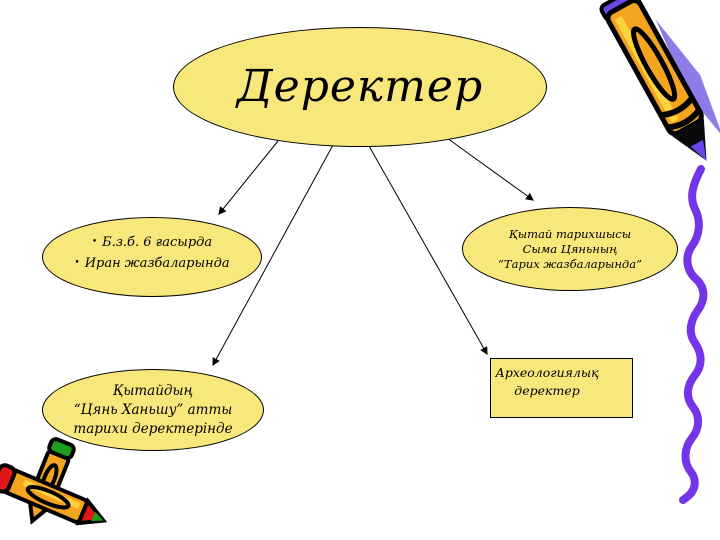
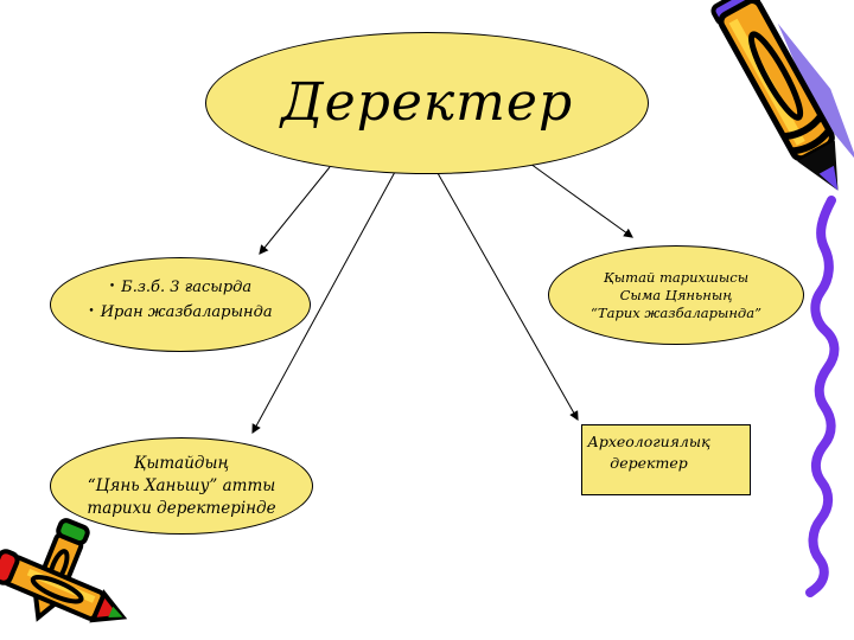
  Деректер
- • Б.з.б. 6 ғасырда
+ • Б.з.б. 3 ғасырда
  • Иран жазбаларында
  Қытай тарихшысы
  Сыма Цяньның
  “Тарих жазбаларында”
  Қытайдың
  “Цянь Ханьшу” атты
  тарихи деректерінде
  Археологиялық
  деректер
